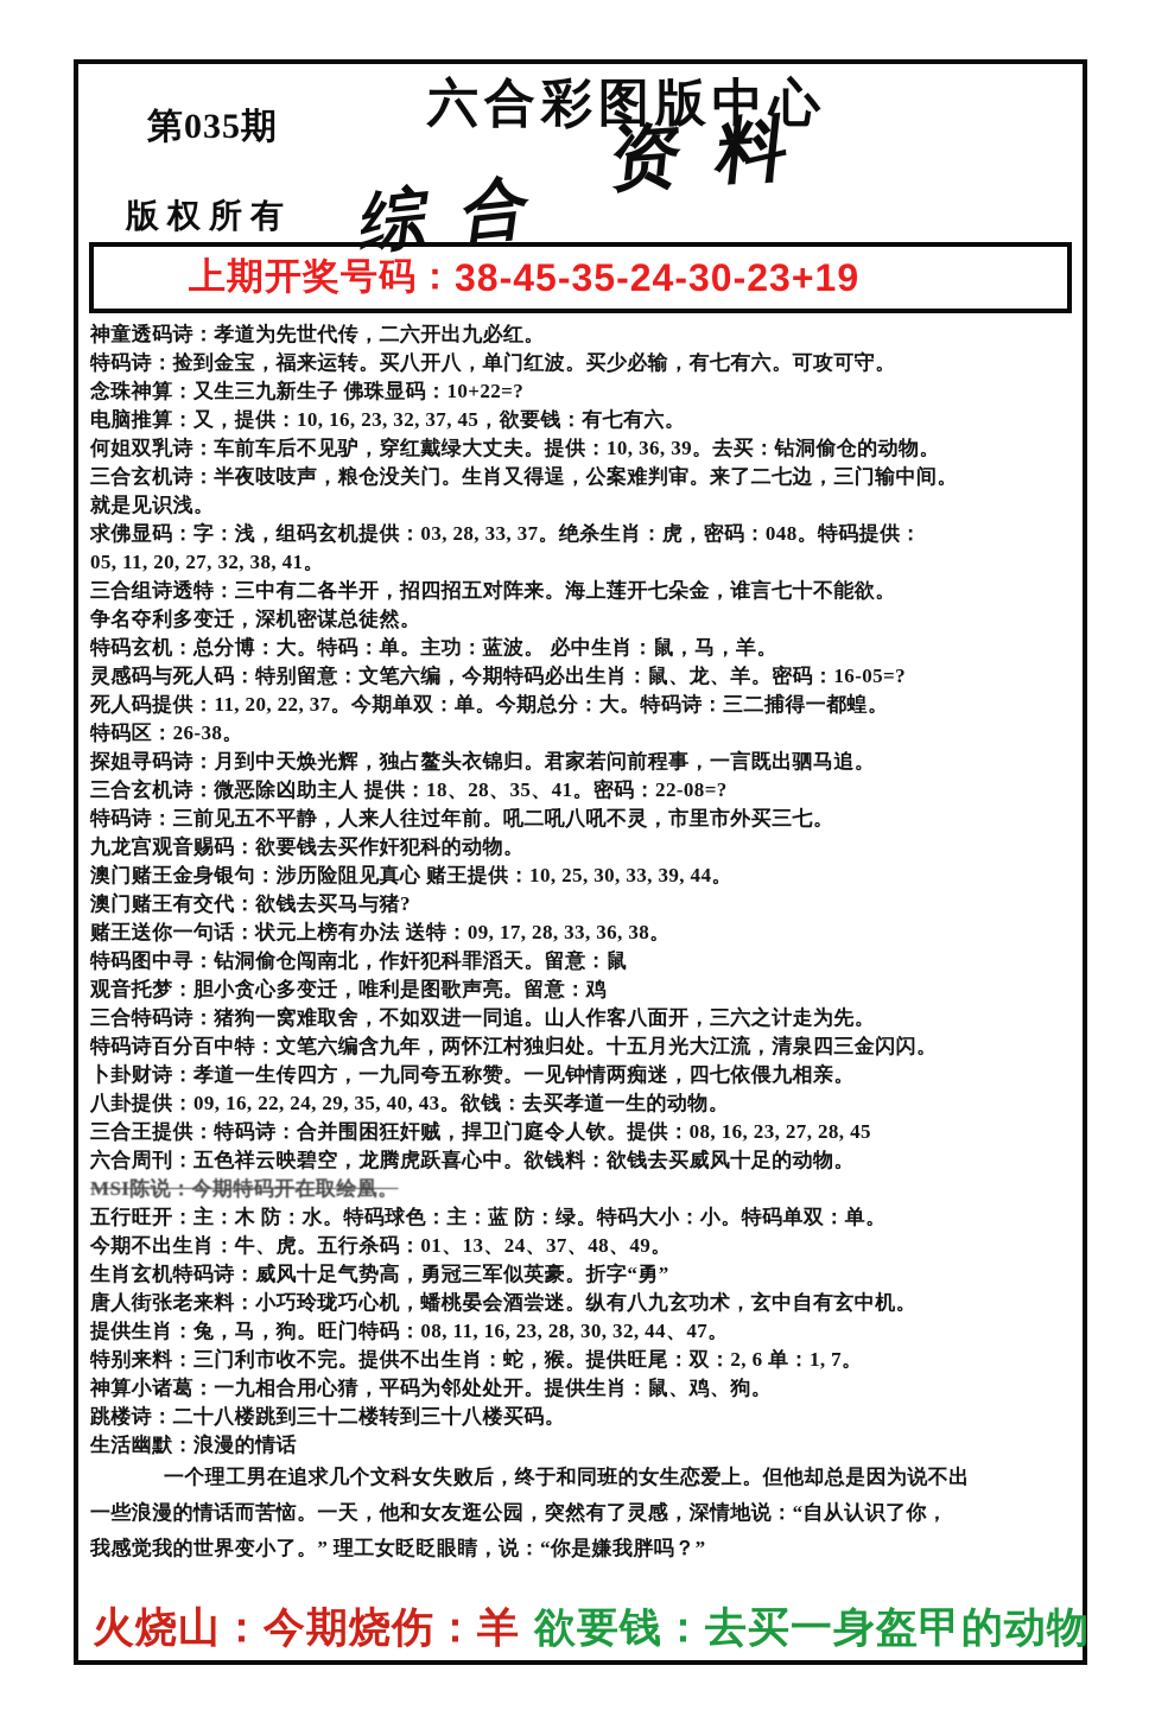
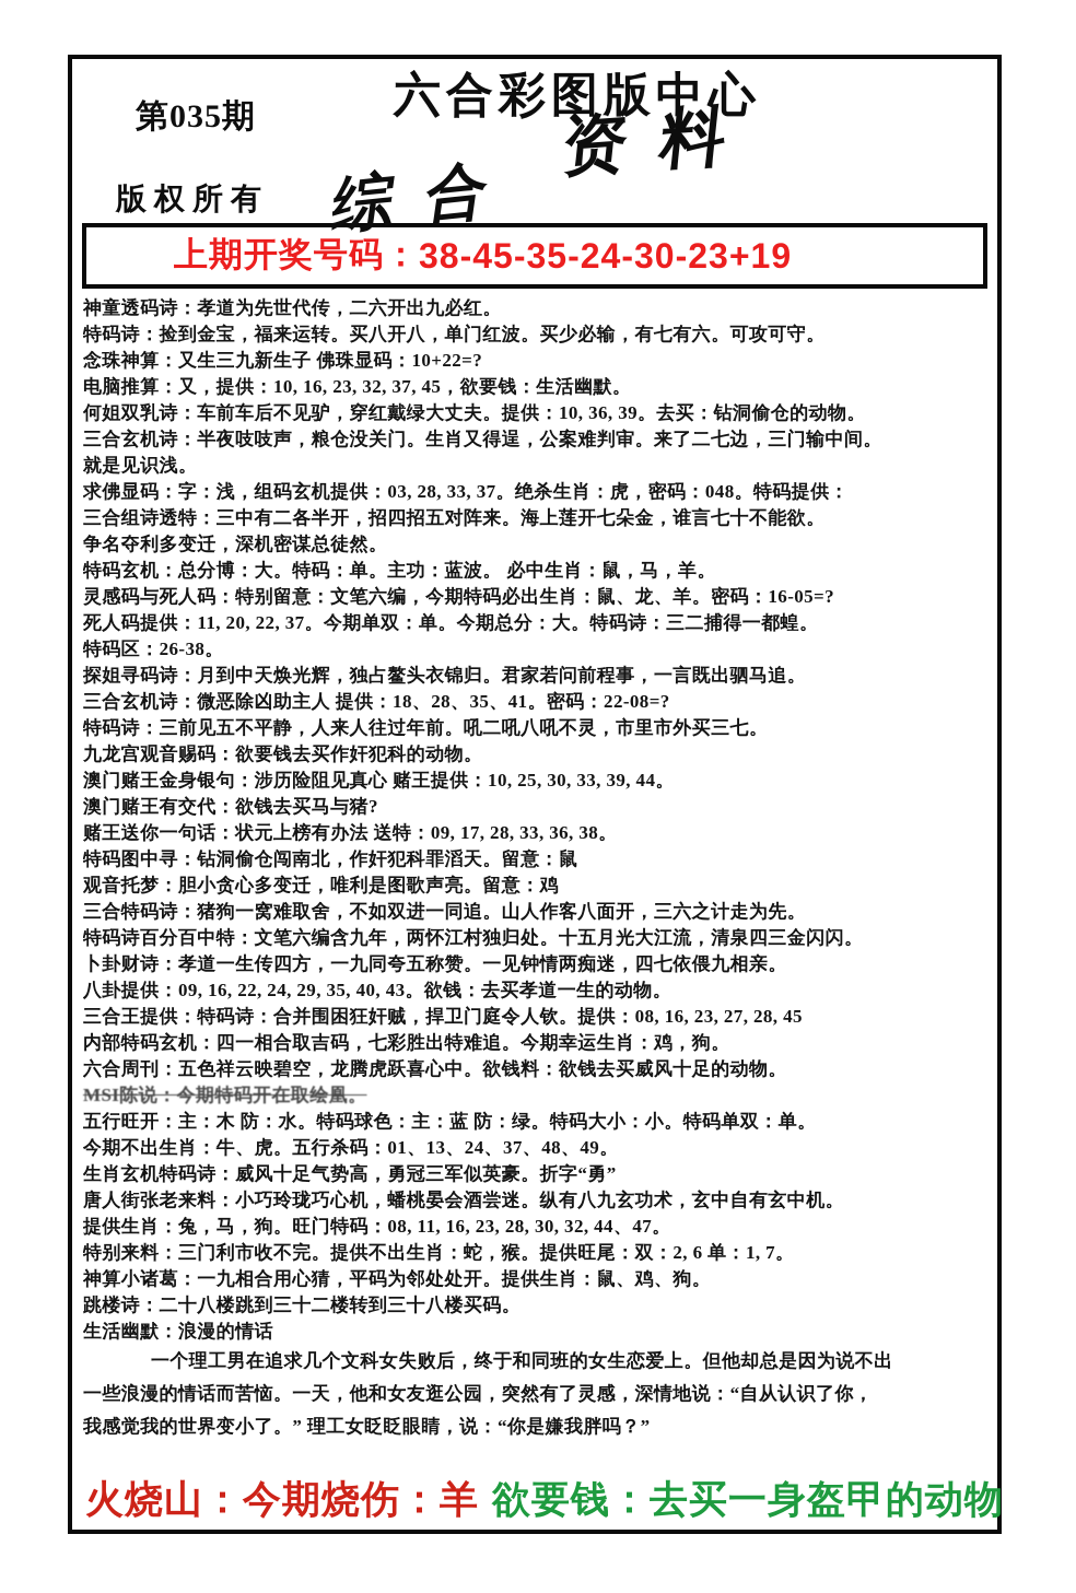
  第035期
  六合彩图版中心
  版权所有
  上期开奖号码：
  38-45-35-24-30-23+19
  神童透码诗：孝道为先世代传，二六开出九必红。
  特码诗：捡到金宝，福来运转。买八开八，单门红波。买少必输，有七有六。可攻可守。
  念珠神算：又生三九新生子 佛珠显码：10+22=?
- 电脑推算：又，提供：10, 16, 23, 32, 37, 45，欲要钱：有七有六。
+ 电脑推算：又，提供：10, 16, 23, 32, 37, 45，欲要钱：生活幽默。
  何姐双乳诗：车前车后不见驴，穿红戴绿大丈夫。提供：10, 36, 39。去买：钻洞偷仓的动物。
  三合玄机诗：半夜吱吱声，粮仓没关门。生肖又得逞，公案难判审。来了二七边，三门输中间。
  就是见识浅。
  求佛显码：字：浅，组码玄机提供：03, 28, 33, 37。绝杀生肖：虎，密码：048。特码提供：
- 05, 11, 20, 27, 32, 38, 41。
  三合组诗透特：三中有二各半开，招四招五对阵来。海上莲开七朵金，谁言七十不能欲。
  争名夺利多变迁，深机密谋总徒然。
  特码玄机：总分博：大。特码：单。主功：蓝波。 必中生肖：鼠，马，羊。
  灵感码与死人码：特别留意：文笔六编，今期特码必出生肖：鼠、龙、羊。密码：16-05=?
  死人码提供：11, 20, 22, 37。今期单双：单。今期总分：大。特码诗：三二捕得一都蝗。
  特码区：26-38。
  探姐寻码诗：月到中天焕光辉，独占鳌头衣锦归。君家若问前程事，一言既出驷马追。
  三合玄机诗：微恶除凶助主人 提供：18、28、35、41。密码：22-08=?
  特码诗：三前见五不平静，人来人往过年前。吼二吼八吼不灵，市里市外买三七。
  九龙宫观音赐码：欲要钱去买作奸犯科的动物。
  澳门赌王金身银句：涉历险阻见真心 赌王提供：10, 25, 30, 33, 39, 44。
  澳门赌王有交代：欲钱去买马与猪?
  赌王送你一句话：状元上榜有办法 送特：09, 17, 28, 33, 36, 38。
  特码图中寻：钻洞偷仓闯南北，作奸犯科罪滔天。留意：鼠
  观音托梦：胆小贪心多变迁，唯利是图歌声亮。留意：鸡
  三合特码诗：猪狗一窝难取舍，不如双进一同追。山人作客八面开，三六之计走为先。
  特码诗百分百中特：文笔六编含九年，两怀江村独归处。十五月光大江流，清泉四三金闪闪。
  卜卦财诗：孝道一生传四方，一九同夸五称赞。一见钟情两痴迷，四七依偎九相亲。
  八卦提供：09, 16, 22, 24, 29, 35, 40, 43。欲钱：去买孝道一生的动物。
  三合王提供：特码诗：合并围困狂奸贼，捍卫门庭令人钦。提供：08, 16, 23, 27, 28, 45
+ 内部特码玄机：四一相合取吉码，七彩胜出特难追。今期幸运生肖：鸡，狗。
  六合周刊：五色祥云映碧空，龙腾虎跃喜心中。欲钱料：欲钱去买威风十足的动物。
  MSI陈说：今期特码开在取绘凰。
  五行旺开：主：木 防：水。特码球色：主：蓝 防：绿。特码大小：小。特码单双：单。
  今期不出生肖：牛、虎。五行杀码：01、13、24、37、48、49。
  生肖玄机特码诗：威风十足气势高，勇冠三军似英豪。折字“勇”
  唐人街张老来料：小巧玲珑巧心机，蟠桃晏会酒尝迷。纵有八九玄功术，玄中自有玄中机。
  提供生肖：兔，马，狗。旺门特码：08, 11, 16, 23, 28, 30, 32, 44、47。
  特别来料：三门利市收不完。提供不出生肖：蛇，猴。提供旺尾：双：2, 6 单：1, 7。
  神算小诸葛：一九相合用心猜，平码为邻处处开。提供生肖：鼠、鸡、狗。
  跳楼诗：二十八楼跳到三十二楼转到三十八楼买码。
  生活幽默：浪漫的情话
  一个理工男在追求几个文科女失败后，终于和同班的女生恋爱上。但他却总是因为说不出
  一些浪漫的情话而苦恼。一天，他和女友逛公园，突然有了灵感，深情地说：“自从认识了你，
  我感觉我的世界变小了。” 理工女眨眨眼睛，说：“你是嫌我胖吗？”
  火烧山：今期烧伤：羊 欲要钱：去买一身盔甲的动物
